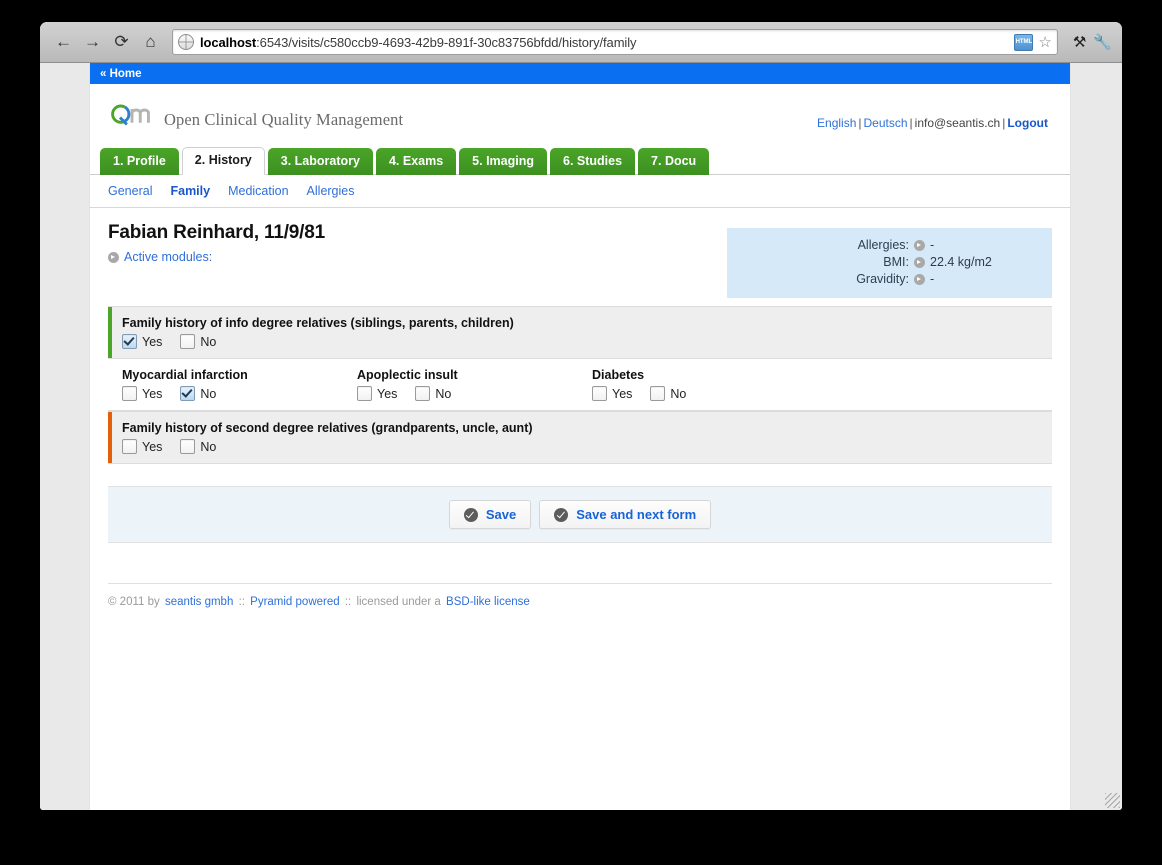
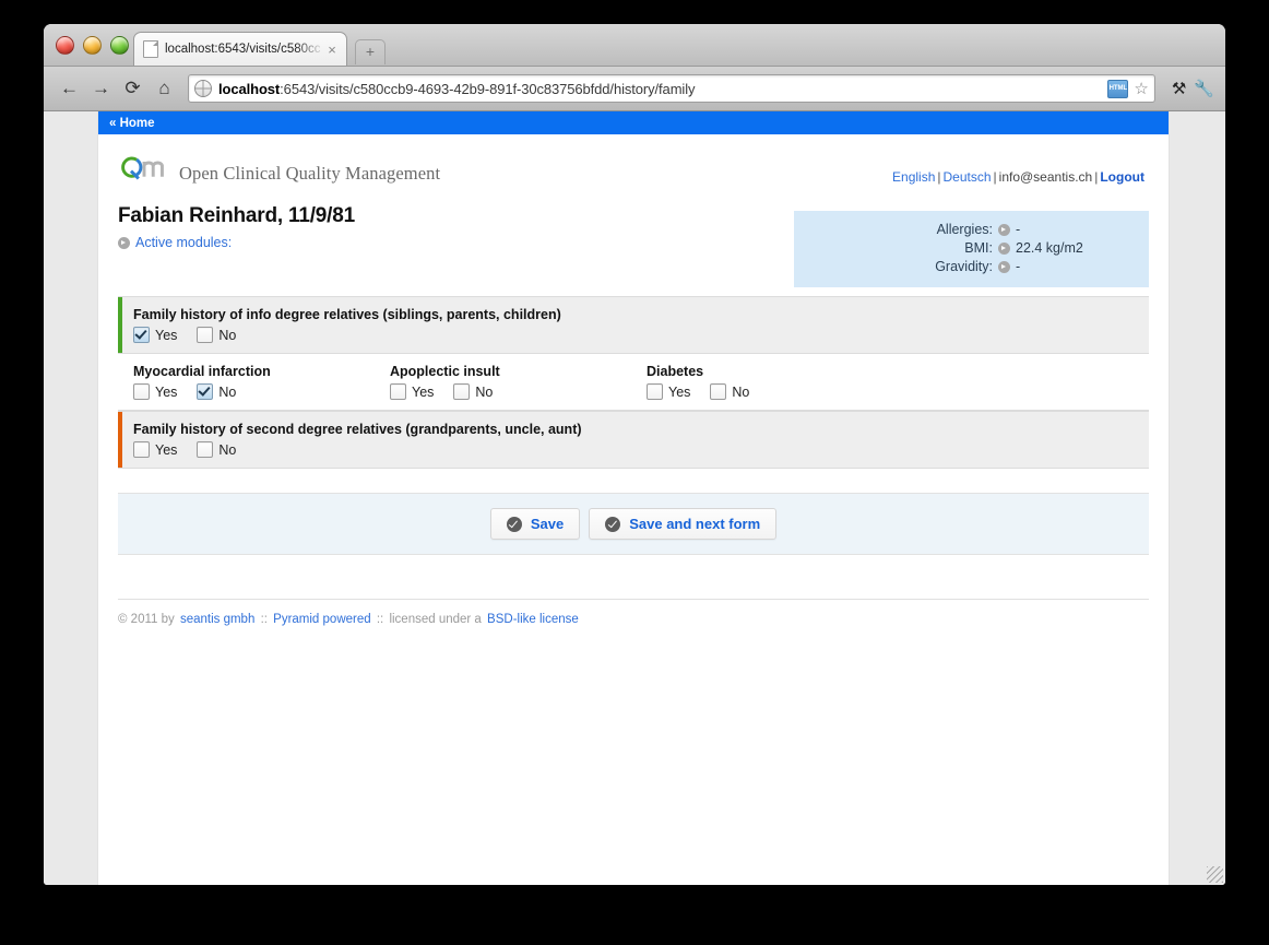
+ localhost:6543/visits/c580cc
+ ×
+ +
  ←
  →
  ⟳
  ⌂
  localhost:6543/visits/c580ccb9-4693-42b9-891f-30c83756bfdd/history/family
  ☆
  ⚒
  🔧
  « Home
  Open Clinical Quality Management
  English | Deutsch | info@seantis.ch | Logout
- 1. Profile
- 2. History
- 3. Laboratory
- 4. Exams
- 5. Imaging
- 6. Studies
- 7. Docu
- General
- Family
- Medication
- Allergies
  Fabian Reinhard, 11/9/81
  Active modules:
  Allergies:
  -
  BMI:
  22.4 kg/m2
  Gravidity:
  -
  Family history of info degree relatives (siblings, parents, children)
  Yes
  No
  Myocardial infarction
  Yes
  No
  Apoplectic insult
  Yes
  No
  Diabetes
  Yes
  No
  Family history of second degree relatives (grandparents, uncle, aunt)
  Yes
  No
  Save
  Save and next form
  © 2011 by seantis gmbh :: Pyramid powered :: licensed under a BSD-like license
